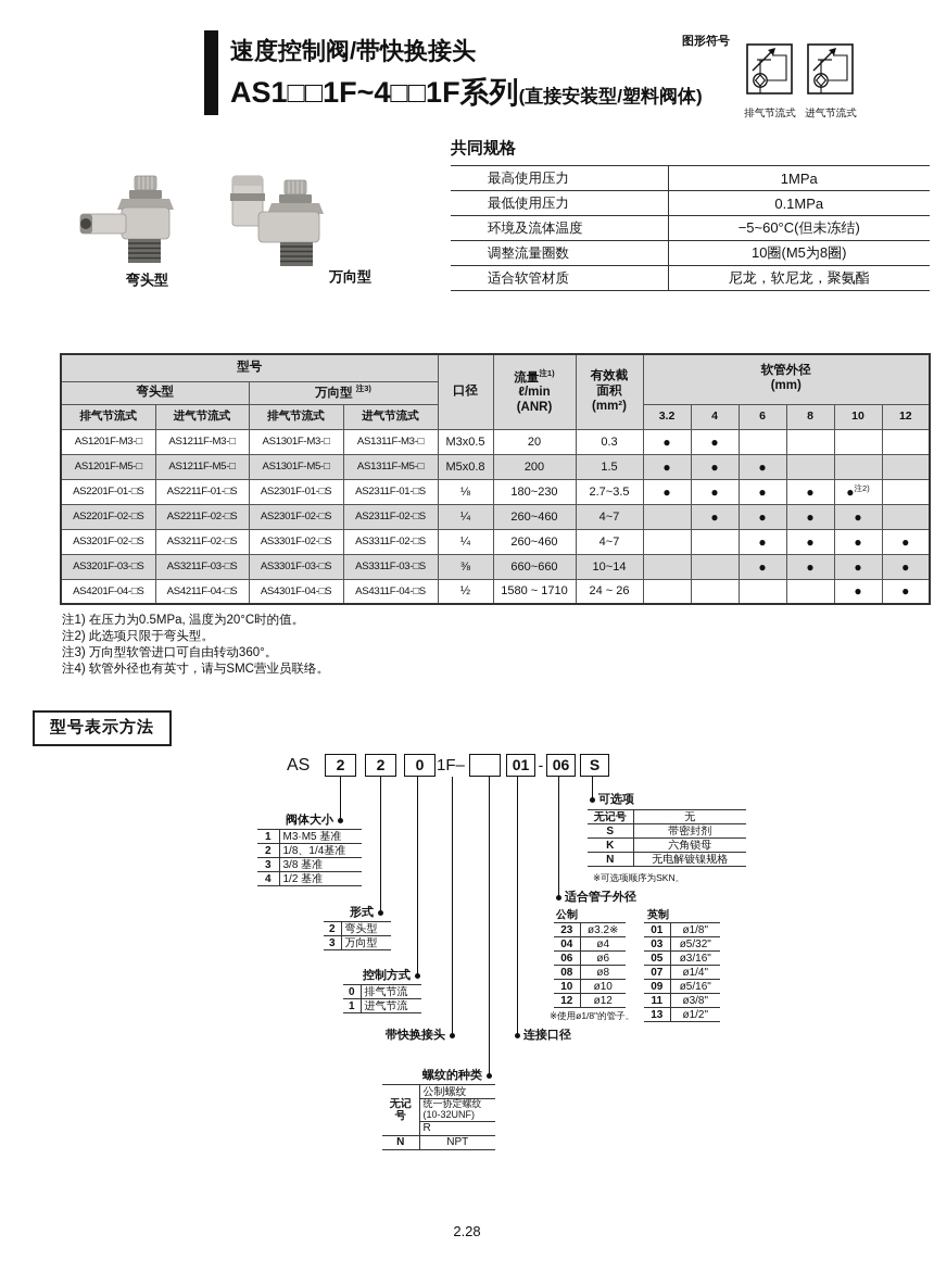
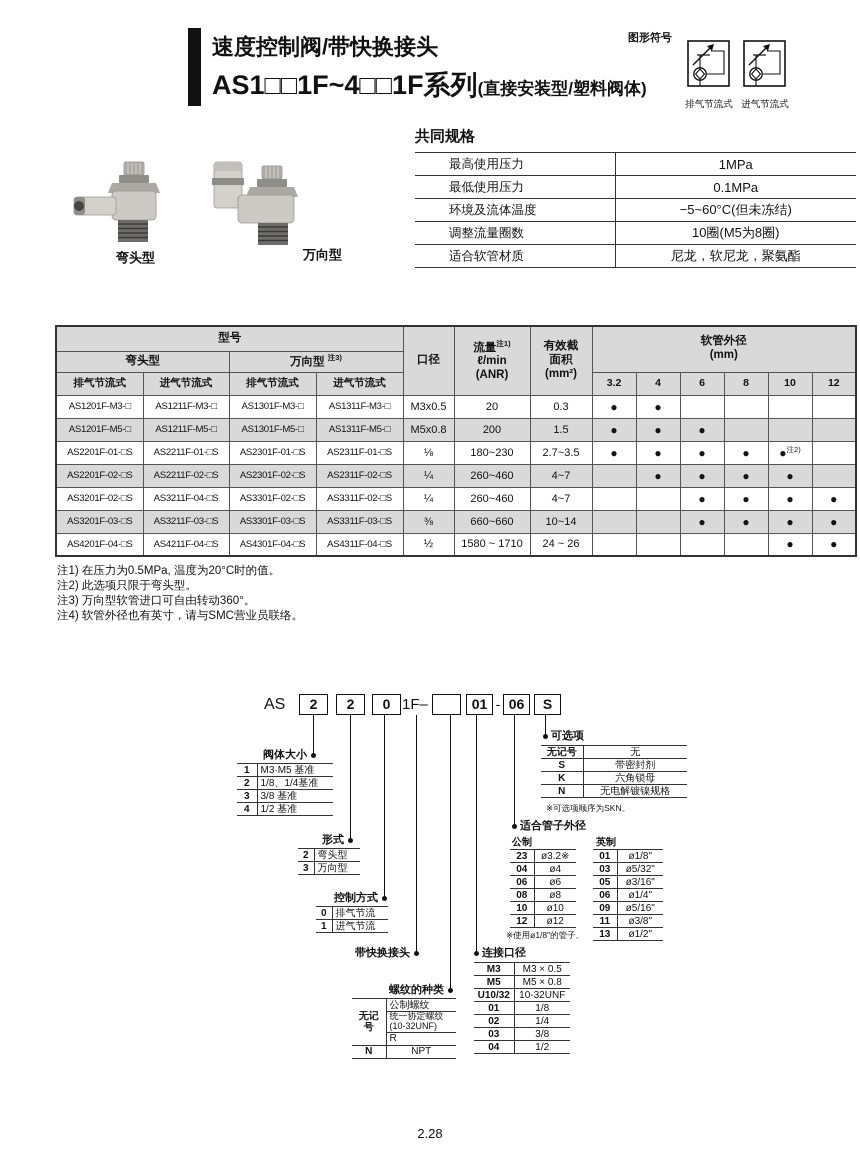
  速度控制阀/带快换接头
  AS1□□1F~4□□1F系列(直接安装型/塑料阀体)
  图形符号
  排气节流式
  进气节流式
  弯头型
  万向型
  共同规格
  最高使用压力	1MPa
  最低使用压力	0.1MPa
  环境及流体温度	−5~60°C(但未冻结)
  调整流量圈数	10圈(M5为8圈)
  适合软管材质	尼龙，软尼龙，聚氨酯
  型号	口径	流量注1)ℓ/min(ANR)	有效截面积(mm²)	软管外径(mm)
  弯头型	万向型 注3)
  排气节流式	进气节流式	排气节流式	进气节流式	3.2	4	6	8	10	12
  AS1201F-M3-□	AS1211F-M3-□	AS1301F-M3-□	AS1311F-M3-□	M3x0.5	20	0.3	●	●
  AS1201F-M5-□	AS1211F-M5-□	AS1301F-M5-□	AS1311F-M5-□	M5x0.8	200	1.5	●	●	●
  AS2201F-01-□S	AS2211F-01-□S	AS2301F-01-□S	AS2311F-01-□S	⅛	180~230	2.7~3.5	●	●	●	●	●注2)
  AS2201F-02-□S	AS2211F-02-□S	AS2301F-02-□S	AS2311F-02-□S	¼	260~460	4~7		●	●	●	●
- AS3201F-02-□S	AS3211F-02-□S	AS3301F-02-□S	AS3311F-02-□S	¼	260~460	4~7			●	●	●	●
+ AS3201F-02-□S	AS3211F-04-□S	AS3301F-02-□S	AS3311F-02-□S	¼	260~460	4~7			●	●	●	●
  AS3201F-03-□S	AS3211F-03-□S	AS3301F-03-□S	AS3311F-03-□S	⅜	660~660	10~14			●	●	●	●
  AS4201F-04-□S	AS4211F-04-□S	AS4301F-04-□S	AS4311F-04-□S	½	1580 ~ 1710	24 ~ 26					●	●
  注1) 在压力为0.5MPa, 温度为20°C时的值。
  注2) 此选项只限于弯头型。
  注3) 万向型软管进口可自由转动360°。
  注4) 软管外径也有英寸，请与SMC营业员联络。
- 型号表示方法
  AS
  2
  2
  0
  1F–
  01
  -
  06
  S
  阀体大小
  1	M3·M5 基准
  2	1/8、1/4基准
  3	3/8 基准
  4	1/2 基准
  形式
  2	弯头型
  3	万向型
  控制方式
  0	排气节流
  1	进气节流
  带快换接头
  螺纹的种类
  无记号	公制螺纹
  统一协定螺纹(10-32UNF)
  R
  N	NPT
  连接口径
+ M3	M3 × 0.5
+ M5	M5 × 0.8
+ U10/32	10-32UNF
+ 01	1/8
+ 02	1/4
+ 03	3/8
+ 04	1/2
  适合管子外径
  公制
  英制
  23	ø3.2※
  04	ø4
  06	ø6
  08	ø8
  10	ø10
  12	ø12
  ※使用ø1/8"的管子。
  01	ø1/8"
  03	ø5/32"
  05	ø3/16"
- 07	ø1/4"
+ 06	ø1/4"
  09	ø5/16"
  11	ø3/8"
  13	ø1/2"
  可选项
  无记号	无
  S	带密封剂
  K	六角锁母
  N	无电解镀镍规格
  ※可选项顺序为SKN。
  2.28
